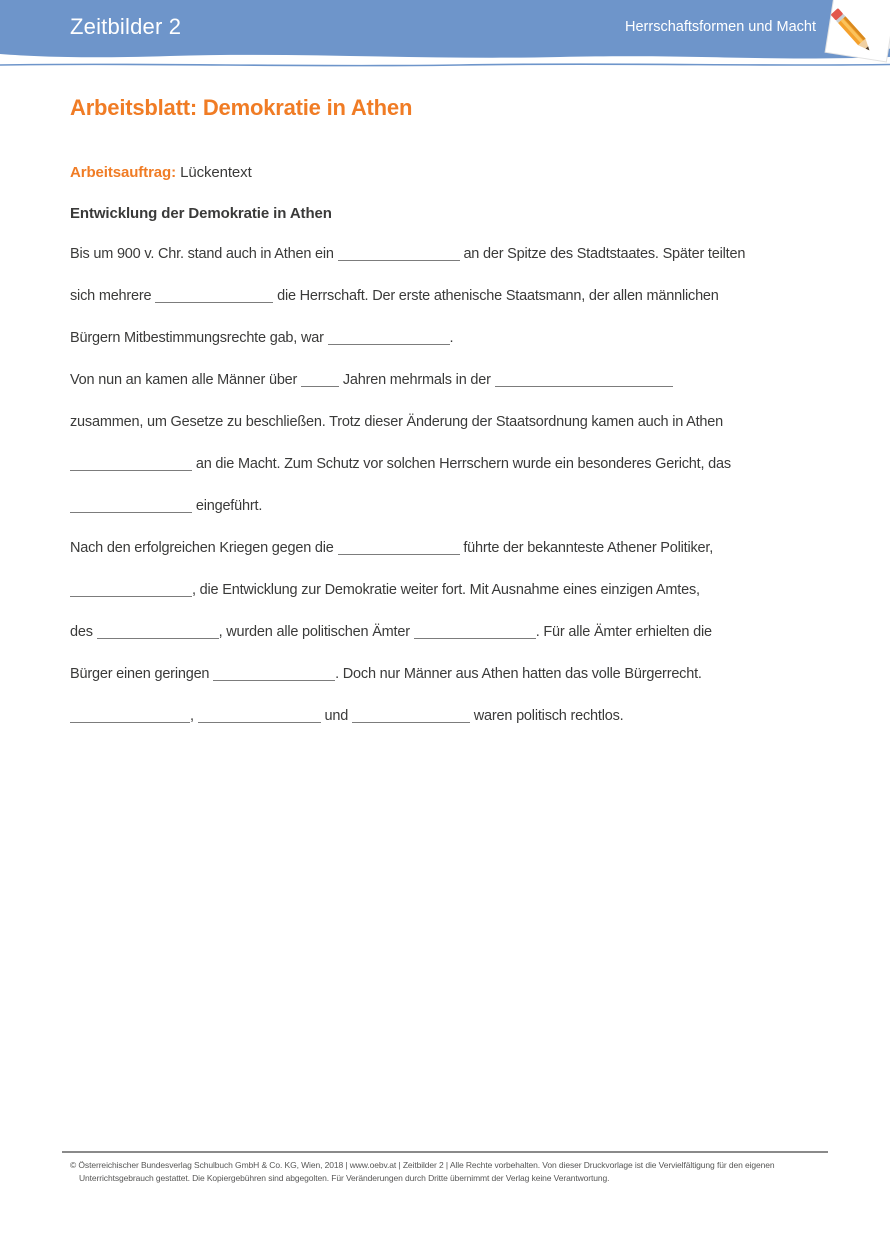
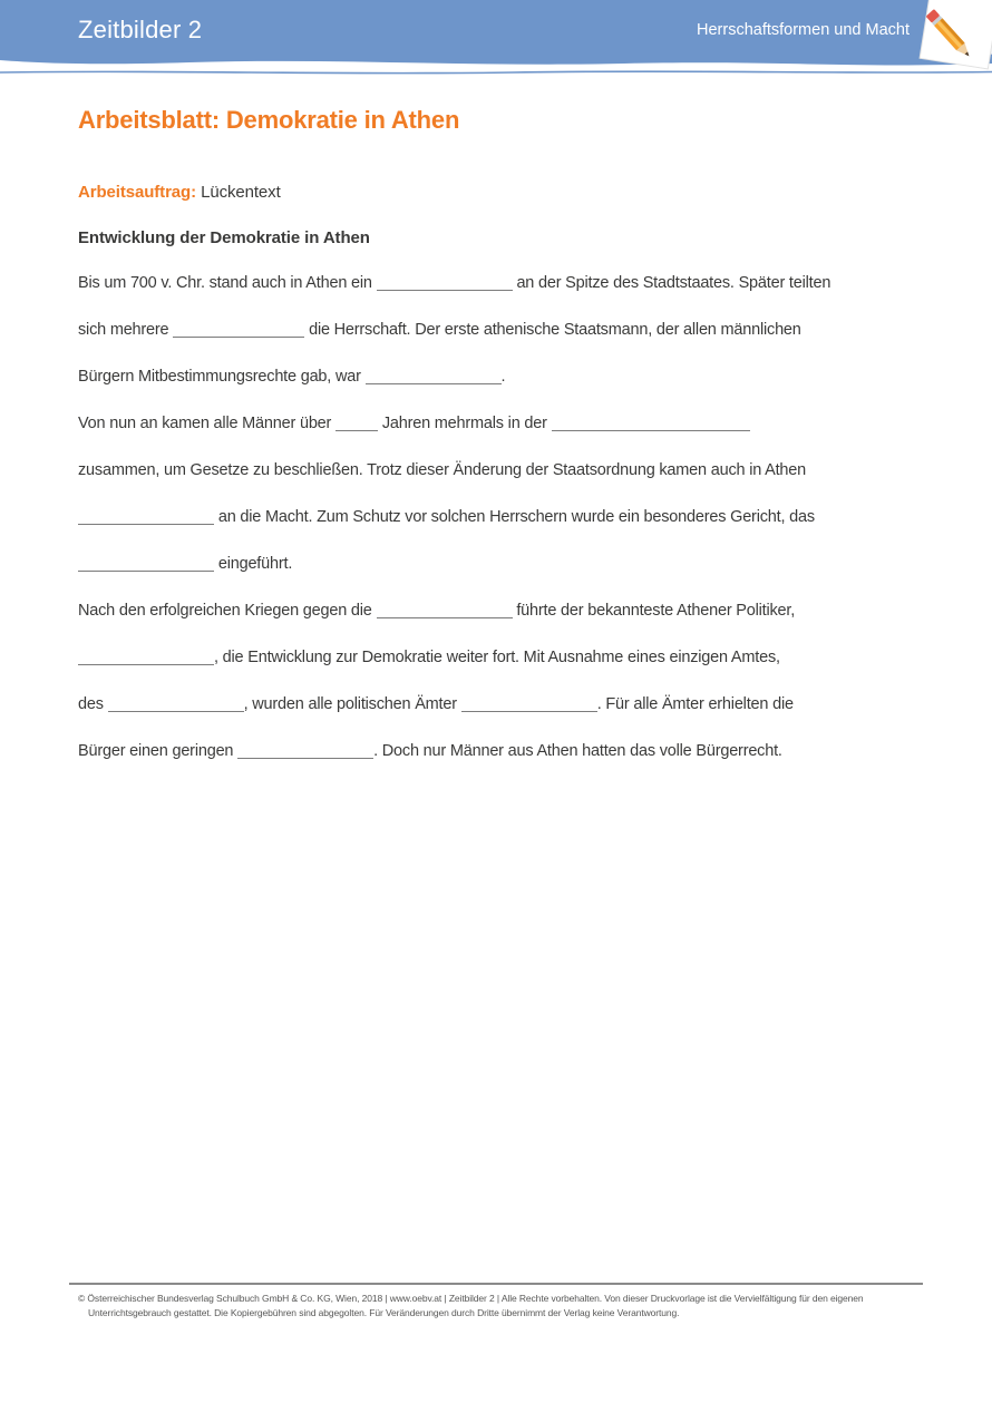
  Zeitbilder 2
  Herrschaftsformen und Macht
  Arbeitsblatt: Demokratie in Athen
  Arbeitsauftrag: Lückentext
  Entwicklung der Demokratie in Athen
- Bis um 900 v. Chr. stand auch in Athen ein an der Spitze des Stadtstaates. Später teilten
+ Bis um 700 v. Chr. stand auch in Athen ein an der Spitze des Stadtstaates. Später teilten
  sich mehrere die Herrschaft. Der erste athenische Staatsmann, der allen männlichen
  Bürgern Mitbestimmungsrechte gab, war .
  Von nun an kamen alle Männer über Jahren mehrmals in der
  zusammen, um Gesetze zu beschließen. Trotz dieser Änderung der Staatsordnung kamen auch in Athen
  an die Macht. Zum Schutz vor solchen Herrschern wurde ein besonderes Gericht, das
  eingeführt.
  Nach den erfolgreichen Kriegen gegen die führte der bekannteste Athener Politiker,
  , die Entwicklung zur Demokratie weiter fort. Mit Ausnahme eines einzigen Amtes,
  des , wurden alle politischen Ämter . Für alle Ämter erhielten die
  Bürger einen geringen . Doch nur Männer aus Athen hatten das volle Bürgerrecht.
- , und waren politisch rechtlos.
  © Österreichischer Bundesverlag Schulbuch GmbH & Co. KG, Wien, 2018 | www.oebv.at | Zeitbilder 2 | Alle Rechte vorbehalten. Von dieser Druckvorlage ist die Vervielfältigung für den eigenen
  Unterrichtsgebrauch gestattet. Die Kopiergebühren sind abgegolten. Für Veränderungen durch Dritte übernimmt der Verlag keine Verantwortung.
